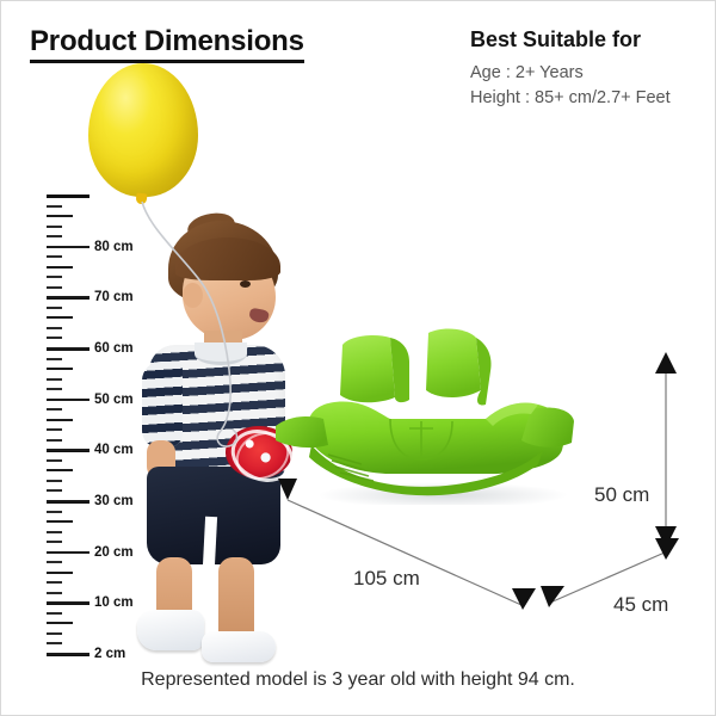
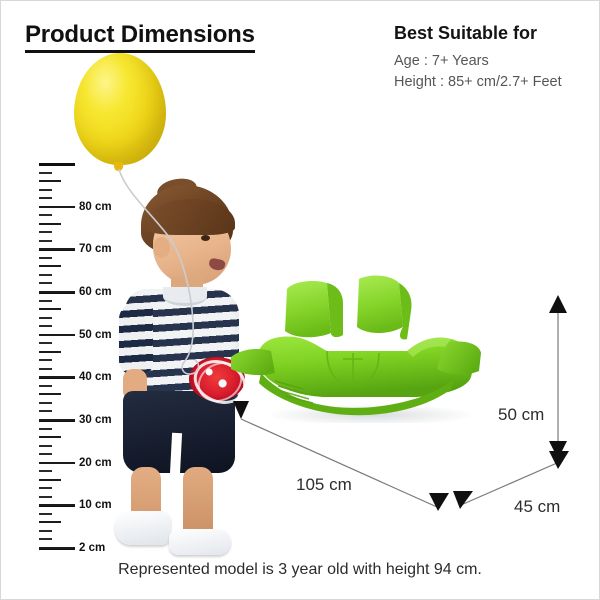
  Product Dimensions
  Best Suitable for
- Age : 2+ Years
+ Age : 7+ Years
  Height : 85+ cm/2.7+ Feet
  80 cm
  70 cm
  60 cm
  50 cm
  40 cm
  30 cm
  20 cm
  10 cm
  2 cm
  105 cm
  45 cm
  50 cm
  Represented model is 3 year old with height 94 cm.
